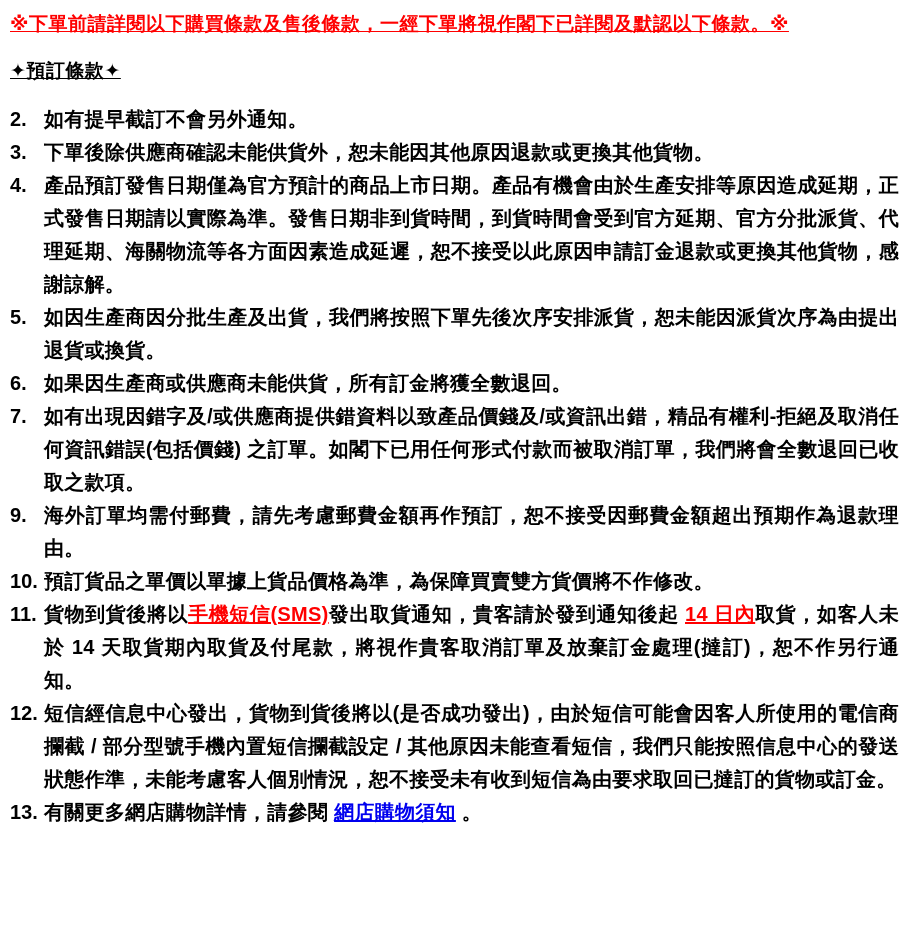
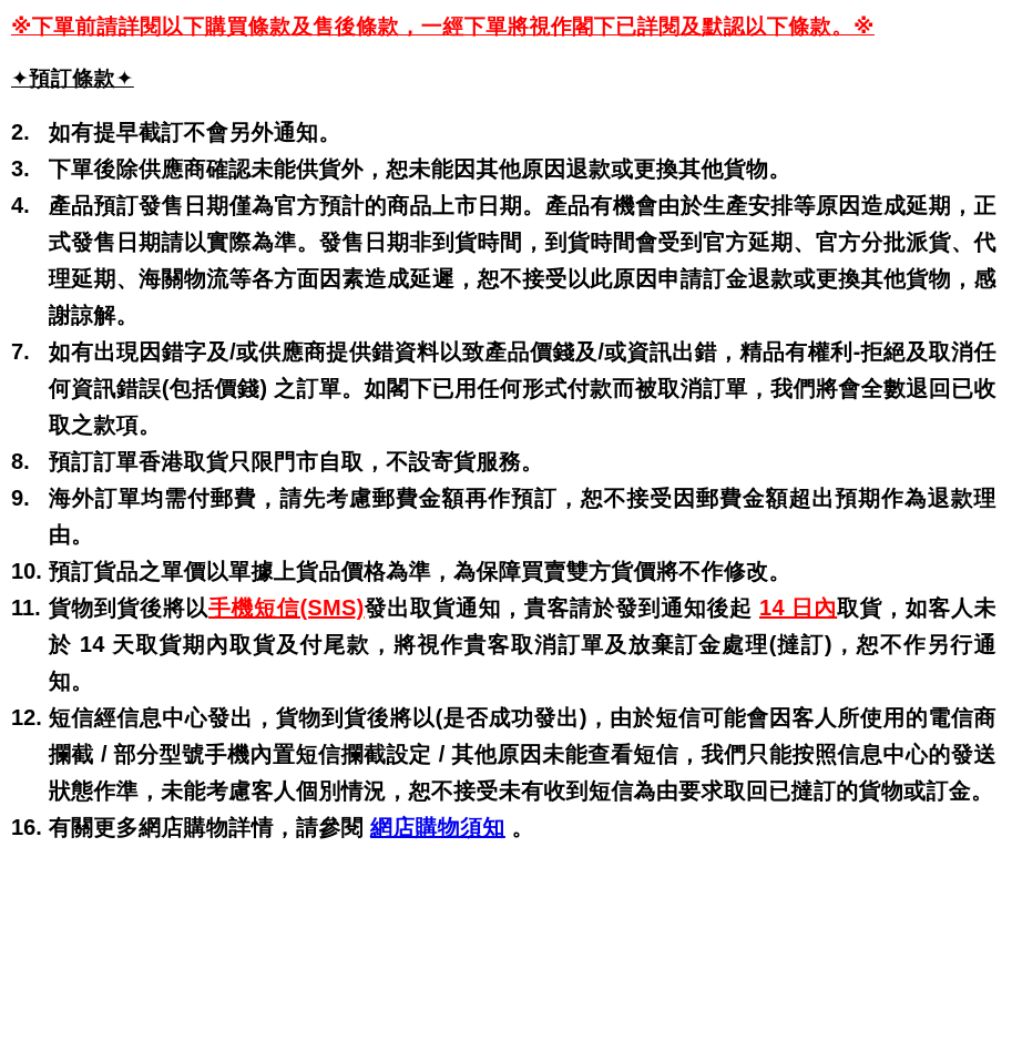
  ※下單前請詳閱以下購買條款及售後條款，一經下單將視作閣下已詳閱及默認以下條款。※
  ✦預訂條款✦
  2.
  如有提早截訂不會另外通知。
  3.
  下單後除供應商確認未能供貨外，恕未能因其他原因退款或更換其他貨物。
  4.
  產品預訂發售日期僅為官方預計的商品上市日期。產品有機會由於生產安排等原因造成延期，正式發售日期請以實際為準。發售日期非到貨時間，到貨時間會受到官方延期、官方分批派貨、代理延期、海關物流等各方面因素造成延遲，恕不接受以此原因申請訂金退款或更換其他貨物，感謝諒解。
- 5.
- 如因生產商因分批生產及出貨，我們將按照下單先後次序安排派貨，恕未能因派貨次序為由提出退貨或換貨。
- 6.
- 如果因生產商或供應商未能供貨，所有訂金將獲全數退回。
  7.
  如有出現因錯字及/或供應商提供錯資料以致產品價錢及/或資訊出錯，精品有權利-拒絕及取消任何資訊錯誤(包括價錢) 之訂單。如閣下已用任何形式付款而被取消訂單，我們將會全數退回已收取之款項。
+ 8.
+ 預訂訂單香港取貨只限門市自取，不設寄貨服務。
  9.
  海外訂單均需付郵費，請先考慮郵費金額再作預訂，恕不接受因郵費金額超出預期作為退款理由。
  10.
  預訂貨品之單價以單據上貨品價格為準，為保障買賣雙方貨價將不作修改。
  11.
  貨物到貨後將以手機短信(SMS)發出取貨通知，貴客請於發到通知後起 14 日內取貨，如客人未於 14 天取貨期內取貨及付尾款，將視作貴客取消訂單及放棄訂金處理(撻訂)，恕不作另行通知。
  12.
  短信經信息中心發出，貨物到貨後將以(是否成功發出)，由於短信可能會因客人所使用的電信商攔截 / 部分型號手機內置短信攔截設定 / 其他原因未能查看短信，我們只能按照信息中心的發送狀態作準，未能考慮客人個別情況，恕不接受未有收到短信為由要求取回已撻訂的貨物或訂金。
- 13.
+ 16.
  有關更多網店購物詳情，請參閱 網店購物須知 。
